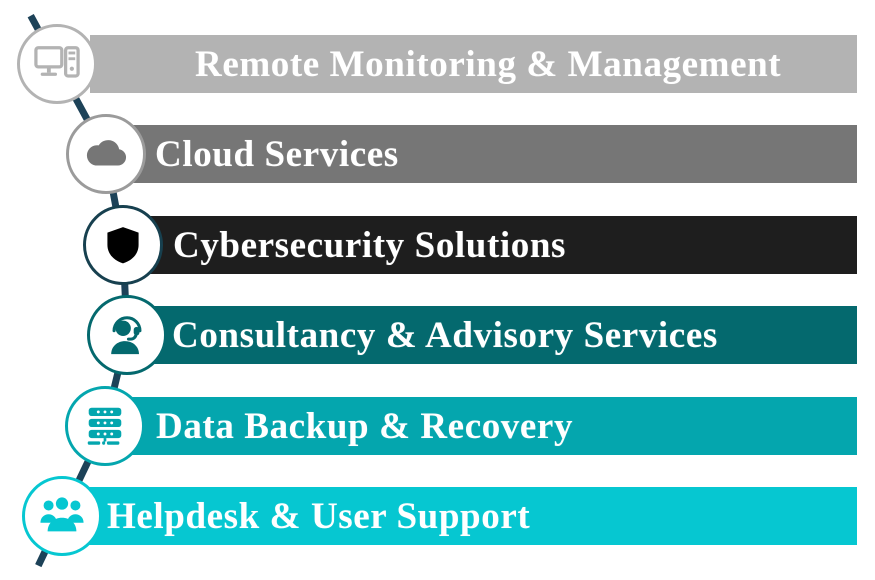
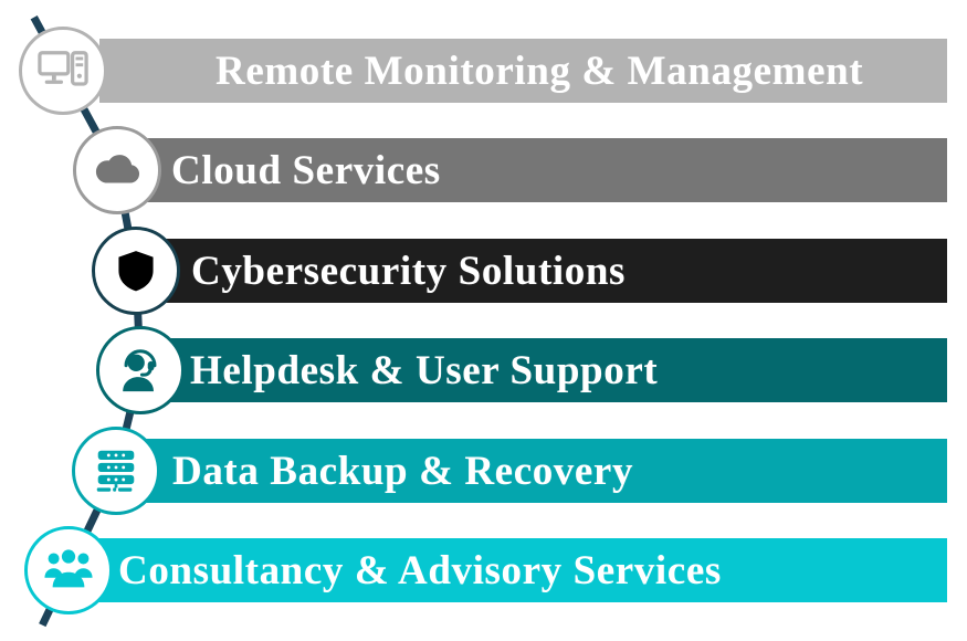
  Remote Monitoring & Management
  Cloud Services
  Cybersecurity Solutions
- Consultancy & Advisory Services
+ Helpdesk & User Support
  Data Backup & Recovery
- Helpdesk & User Support
+ Consultancy & Advisory Services
